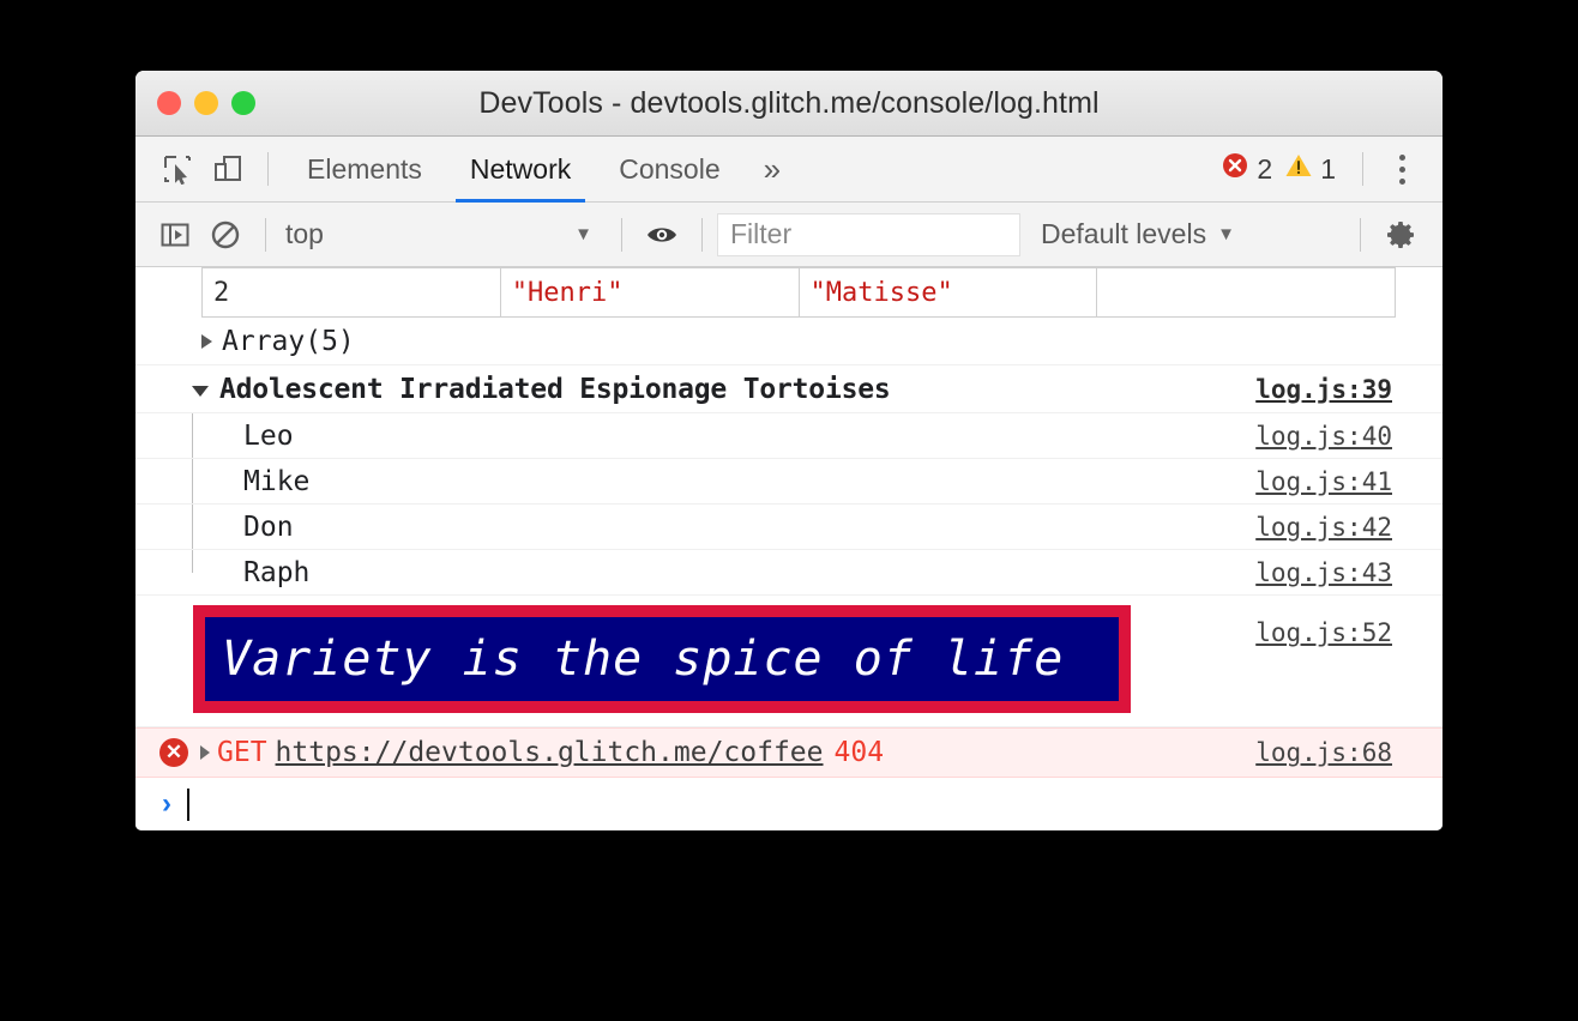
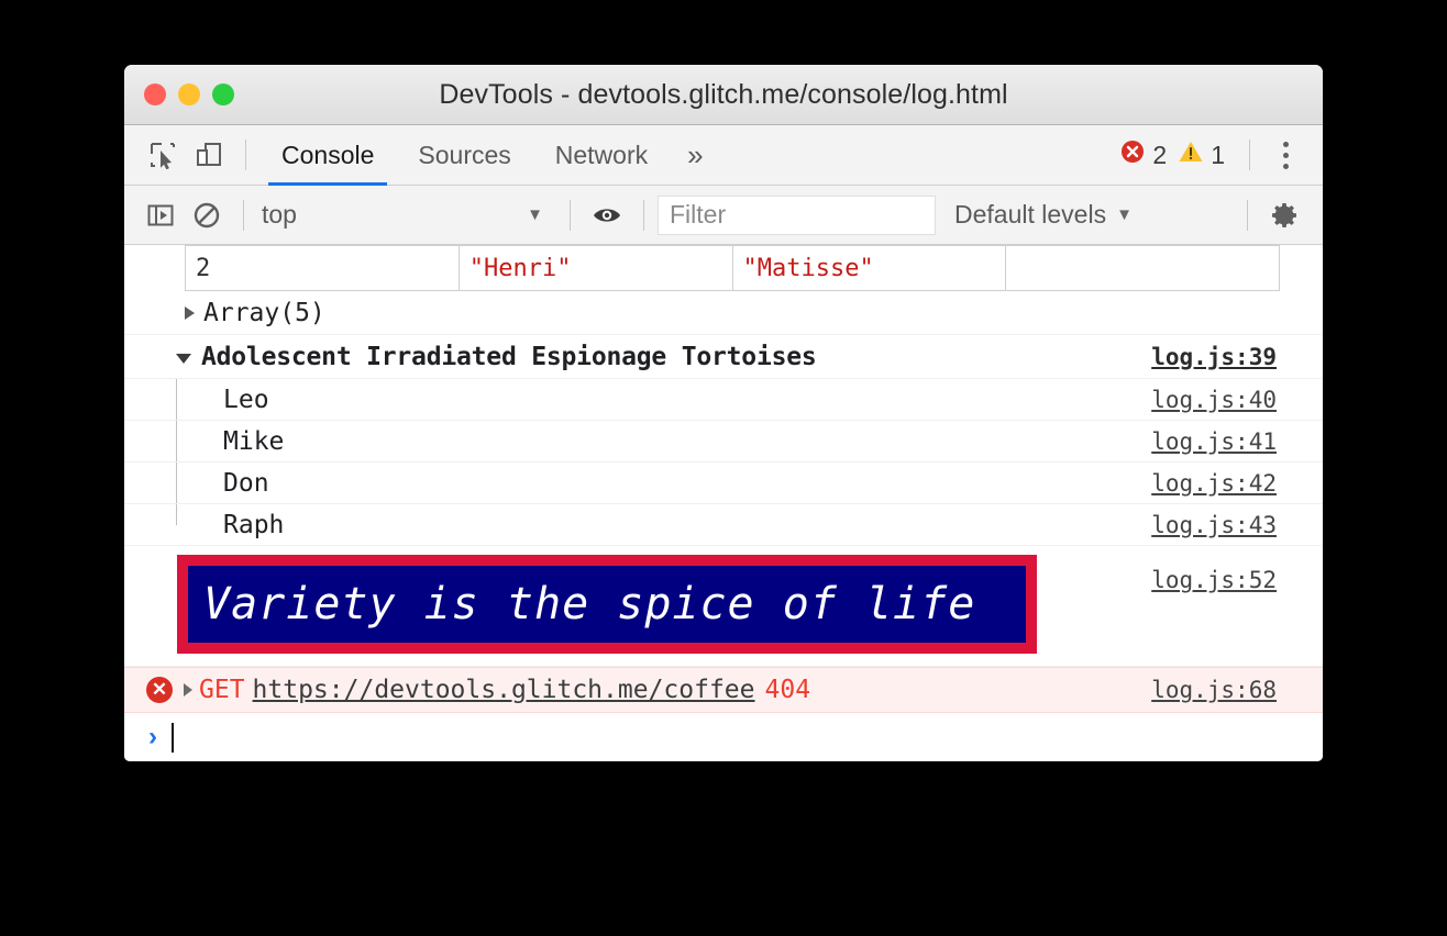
  DevTools - devtools.glitch.me/console/log.html
- Elements
- Network
+ Console
+ Sources
- Console
+ Network
  »
  2
  1
  top
  ▼
  Filter
  Default levels
  ▼
  2	"Henri"	"Matisse"
  Array(5)
  Adolescent Irradiated Espionage Tortoises
  log.js:39
  Leo
  log.js:40
  Mike
  log.js:41
  Don
  log.js:42
  Raph
  log.js:43
  Variety is the spice of life
  log.js:52
  ✕
  GET
  https://devtools.glitch.me/coffee
  404
  log.js:68
  ›
